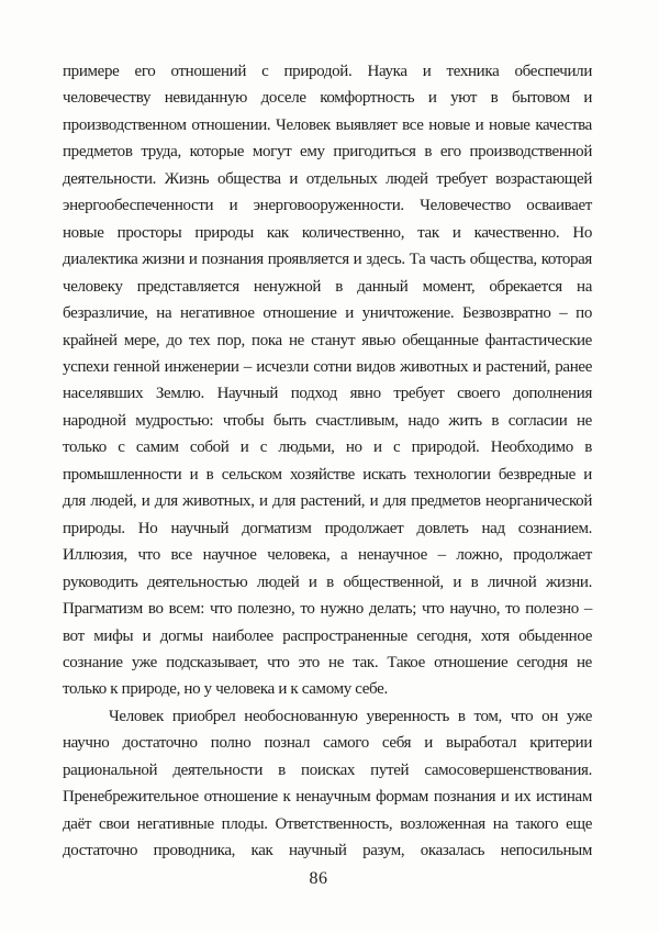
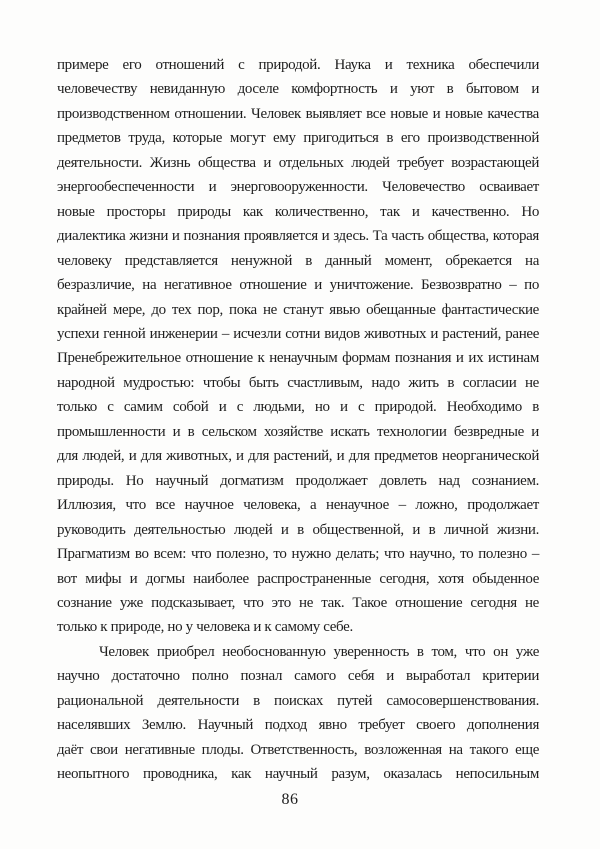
  примере его отношений с природой. Наука и техника обеспечили
  человечеству невиданную доселе комфортность и уют в бытовом и
  производственном отношении. Человек выявляет все новые и новые качества
  предметов труда, которые могут ему пригодиться в его производственной
  деятельности. Жизнь общества и отдельных людей требует возрастающей
  энергообеспеченности и энерговооруженности. Человечество осваивает
  новые просторы природы как количественно, так и качественно. Но
  диалектика жизни и познания проявляется и здесь. Та часть общества, которая
  человеку представляется ненужной в данный момент, обрекается на
  безразличие, на негативное отношение и уничтожение. Безвозвратно – по
  крайней мере, до тех пор, пока не станут явью обещанные фантастические
  успехи генной инженерии – исчезли сотни видов животных и растений, ранее
- населявших Землю. Научный подход явно требует своего дополнения
+ Пренебрежительное отношение к ненаучным формам познания и их истинам
  народной мудростью: чтобы быть счастливым, надо жить в согласии не
  только с самим собой и с людьми, но и с природой. Необходимо в
  промышленности и в сельском хозяйстве искать технологии безвредные и
  для людей, и для животных, и для растений, и для предметов неорганической
  природы. Но научный догматизм продолжает довлеть над сознанием.
  Иллюзия, что все научное человека, а ненаучное – ложно, продолжает
  руководить деятельностью людей и в общественной, и в личной жизни.
  Прагматизм во всем: что полезно, то нужно делать; что научно, то полезно –
  вот мифы и догмы наиболее распространенные сегодня, хотя обыденное
  сознание уже подсказывает, что это не так. Такое отношение сегодня не
  только к природе, но у человека и к самому себе.
  Человек приобрел необоснованную уверенность в том, что он уже
  научно достаточно полно познал самого себя и выработал критерии
  рациональной деятельности в поисках путей самосовершенствования.
- Пренебрежительное отношение к ненаучным формам познания и их истинам
+ населявших Землю. Научный подход явно требует своего дополнения
  даёт свои негативные плоды. Ответственность, возложенная на такого еще
- достаточно проводника, как научный разум, оказалась непосильным
+ неопытного проводника, как научный разум, оказалась непосильным
  86
